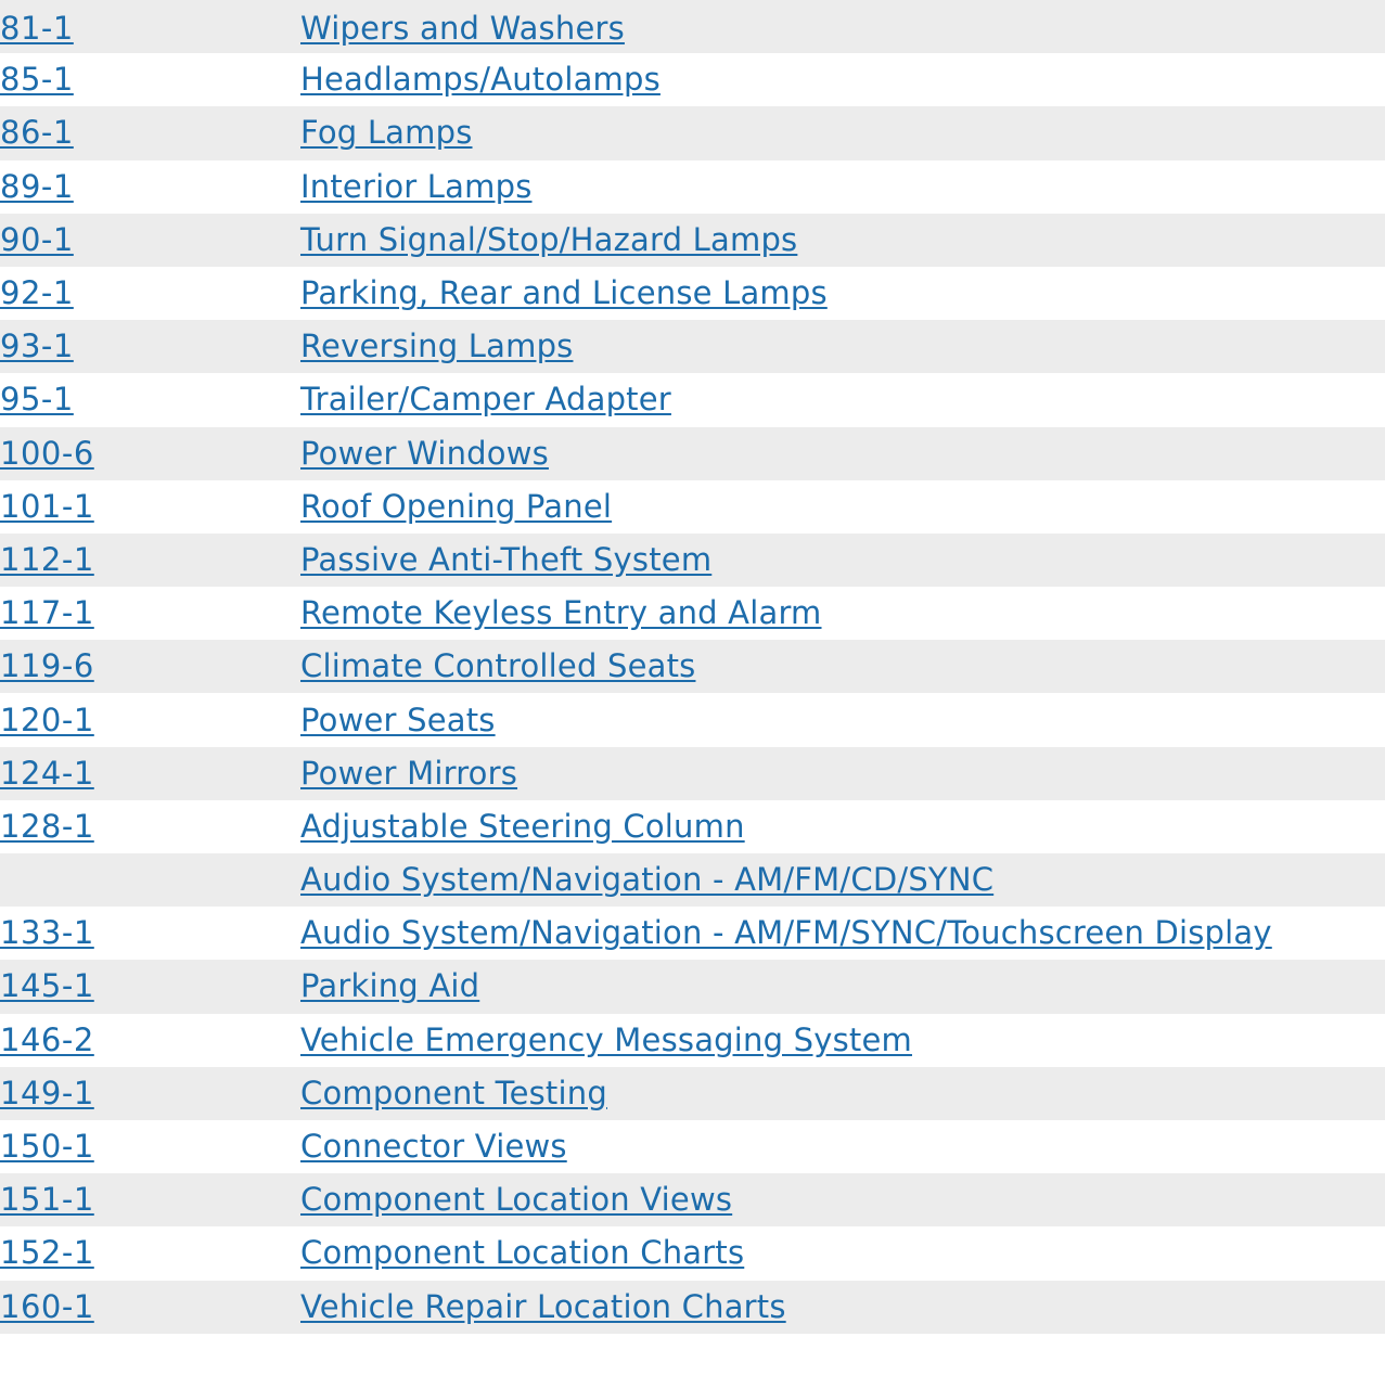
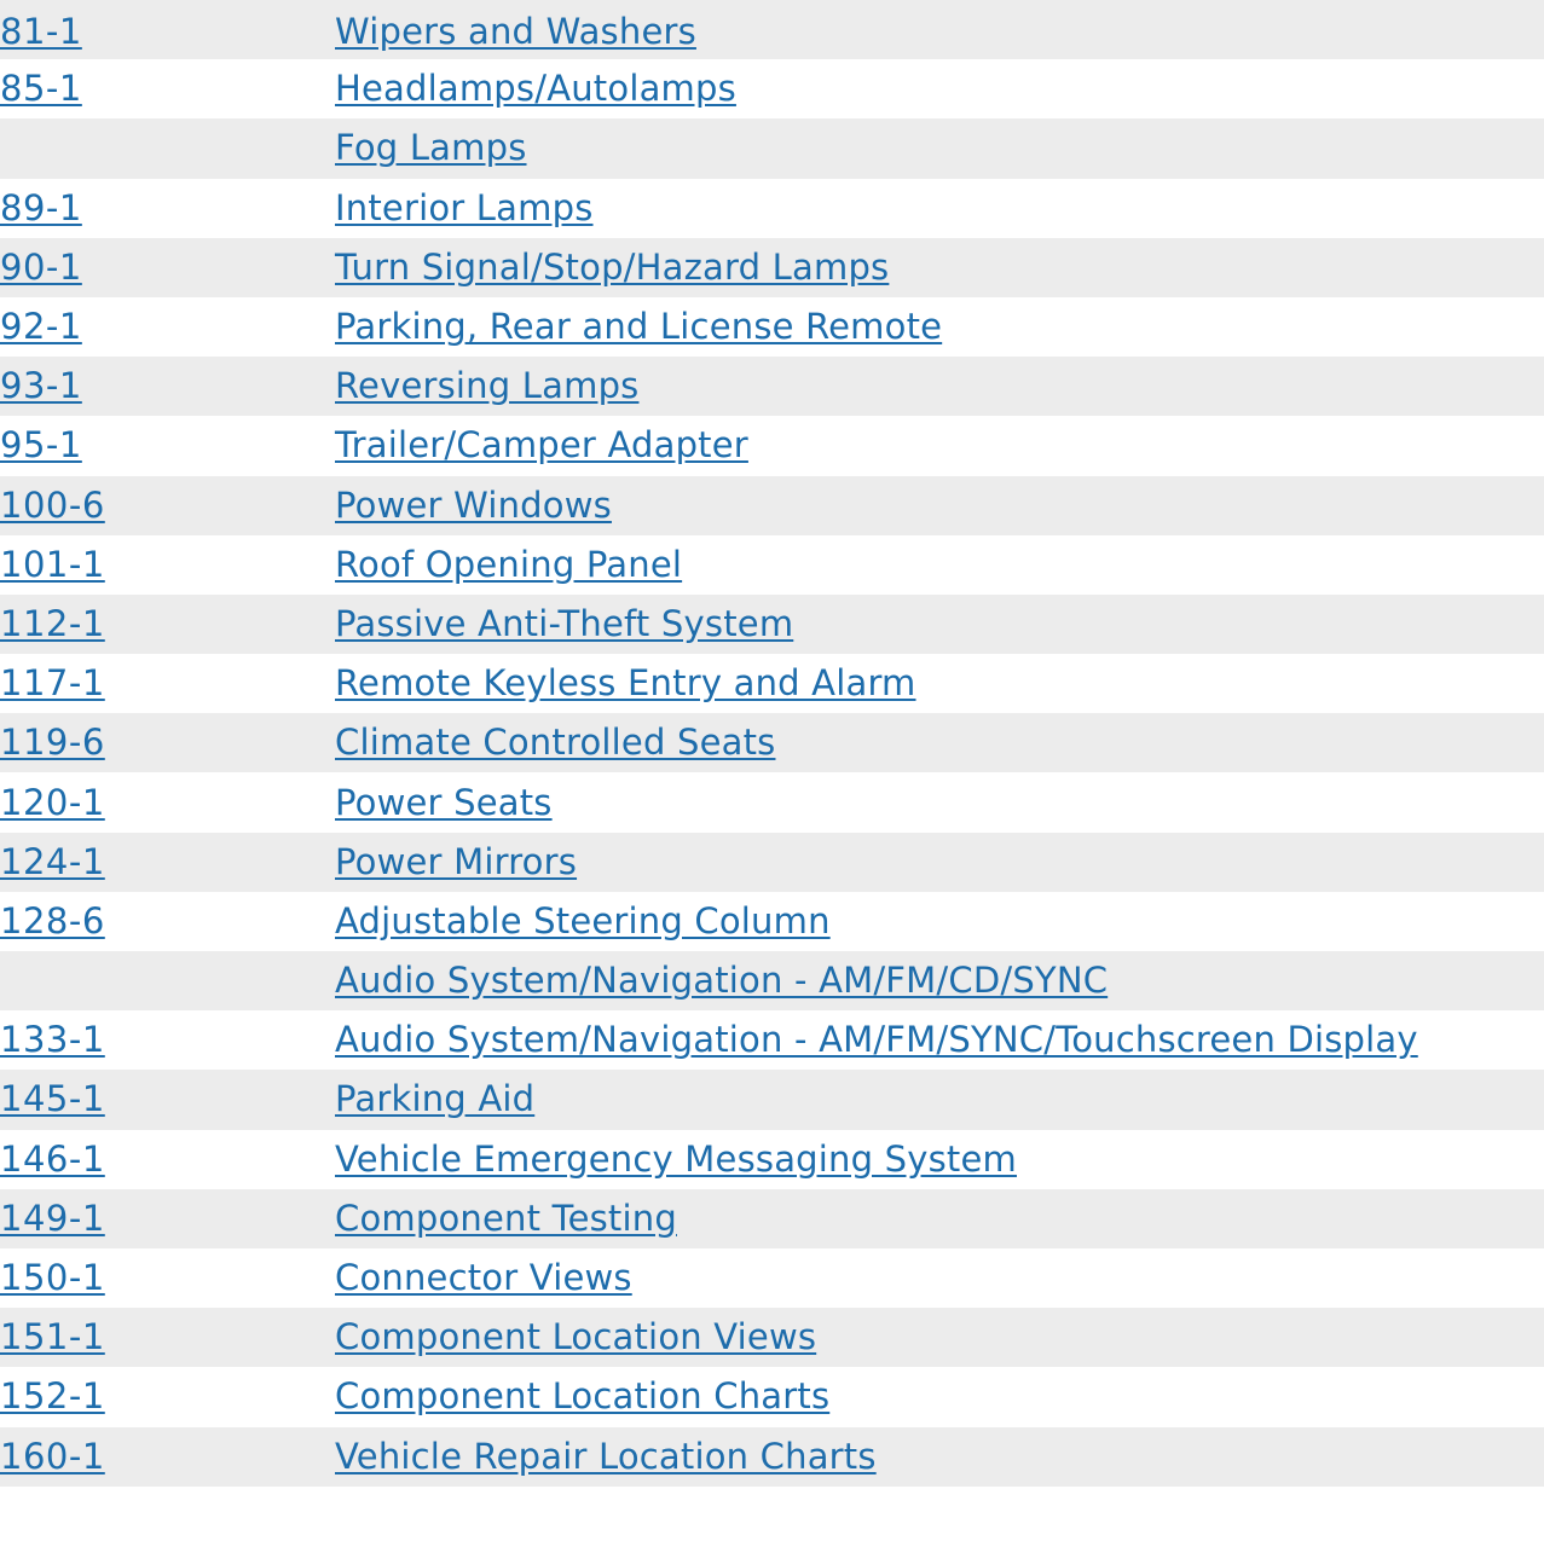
  81-1
  Wipers and Washers
  85-1
  Headlamps/Autolamps
- 86-1
  Fog Lamps
  89-1
  Interior Lamps
  90-1
  Turn Signal/Stop/Hazard Lamps
  92-1
- Parking, Rear and License Lamps
+ Parking, Rear and License Remote
  93-1
  Reversing Lamps
  95-1
  Trailer/Camper Adapter
  100-6
  Power Windows
  101-1
  Roof Opening Panel
  112-1
  Passive Anti-Theft System
  117-1
  Remote Keyless Entry and Alarm
  119-6
  Climate Controlled Seats
  120-1
  Power Seats
  124-1
  Power Mirrors
- 128-1
+ 128-6
  Adjustable Steering Column
  Audio System/Navigation - AM/FM/CD/SYNC
  133-1
  Audio System/Navigation - AM/FM/SYNC/Touchscreen Display
  145-1
  Parking Aid
- 146-2
+ 146-1
  Vehicle Emergency Messaging System
  149-1
  Component Testing
  150-1
  Connector Views
  151-1
  Component Location Views
  152-1
  Component Location Charts
  160-1
  Vehicle Repair Location Charts
